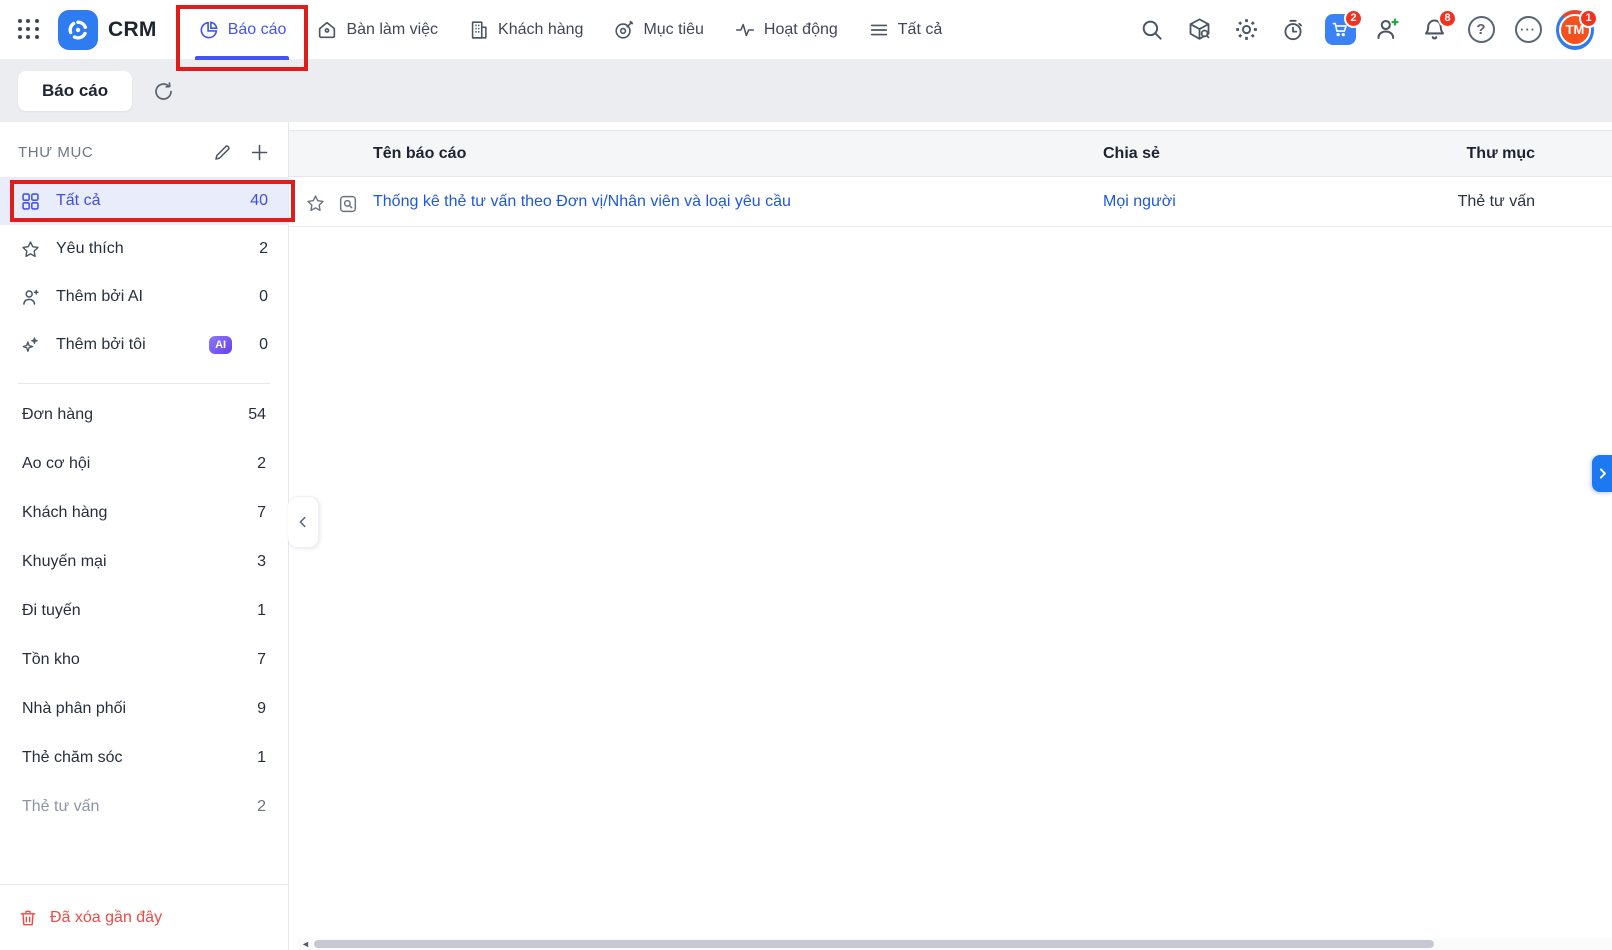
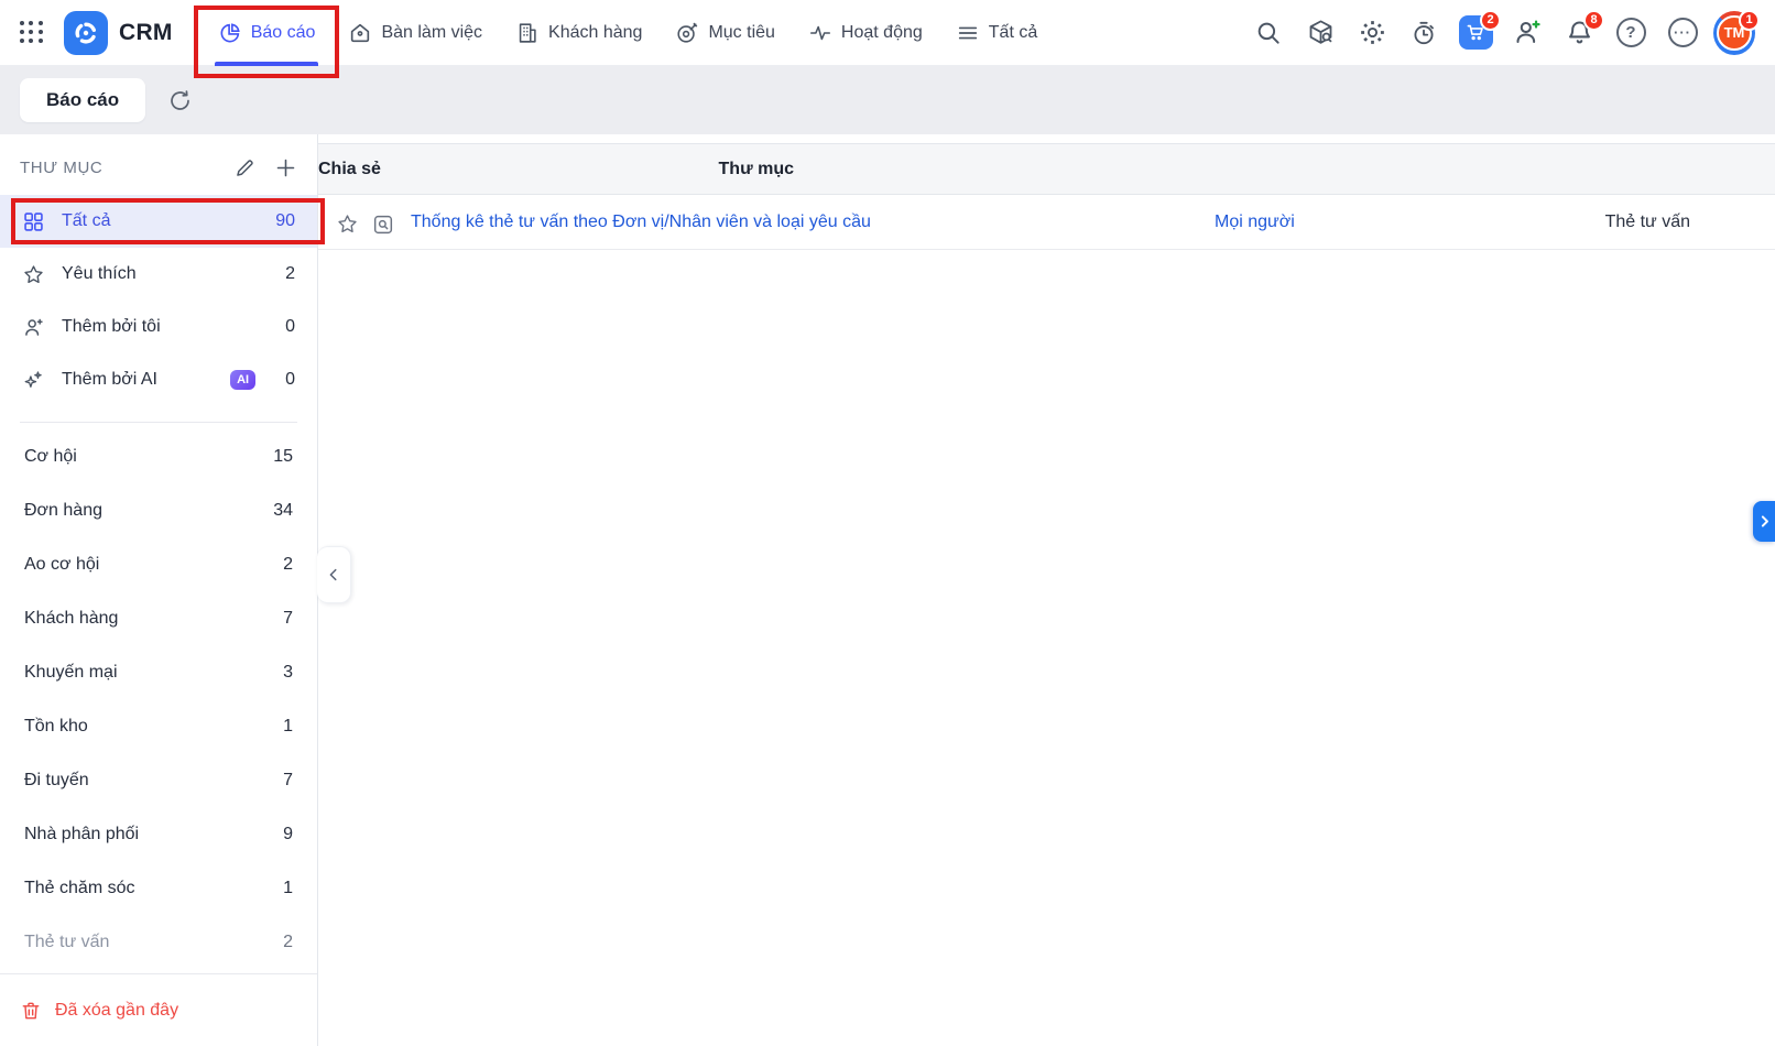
  CRM
  Báo cáo
  Bàn làm việc
  Khách hàng
  Mục tiêu
  Hoạt động
  Tất cả
  2
  8
  ?
  ···
  TM
  1
  Báo cáo
  THƯ MỤC
  Tất cả
- 40
+ 90
  Yêu thích
  2
- Thêm bởi AI
+ Thêm bởi tôi
  0
- Thêm bởi tôi
+ Thêm bởi AI
  AI
  0
+ Cơ hội
+ 15
  Đơn hàng
- 54
+ 34
  Ao cơ hội
  2
  Khách hàng
  7
  Khuyến mại
  3
- Đi tuyến
+ Tồn kho
  1
- Tồn kho
+ Đi tuyến
  7
  Nhà phân phối
  9
  Thẻ chăm sóc
  1
  Thẻ tư vấn
  2
  Đã xóa gần đây
- Tên báo cáo
  Chia sẻ
  Thư mục
  Thống kê thẻ tư vấn theo Đơn vị/Nhân viên và loại yêu cầu
  Mọi người
  Thẻ tư vấn
- ◄
